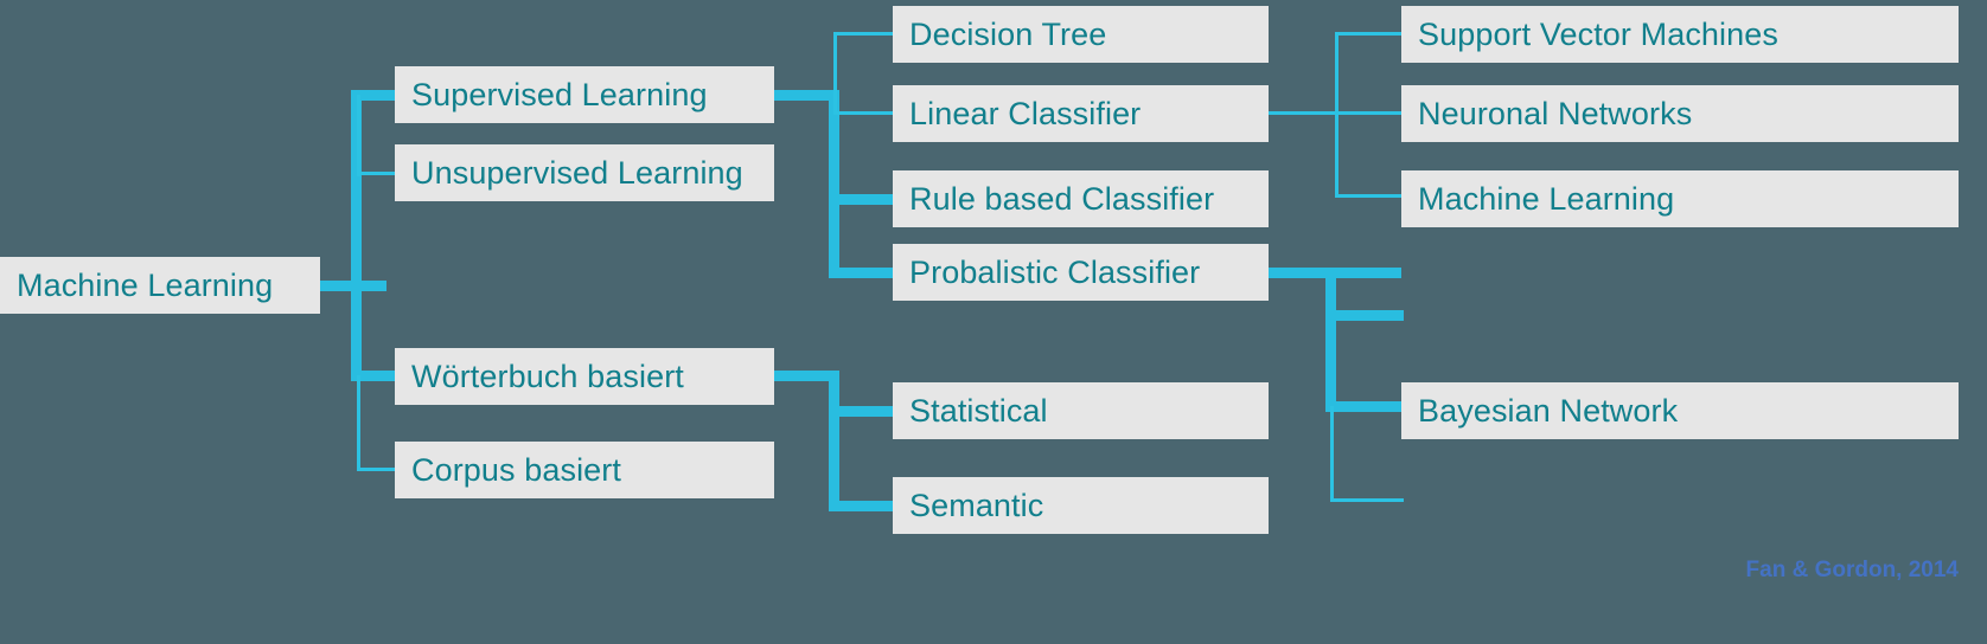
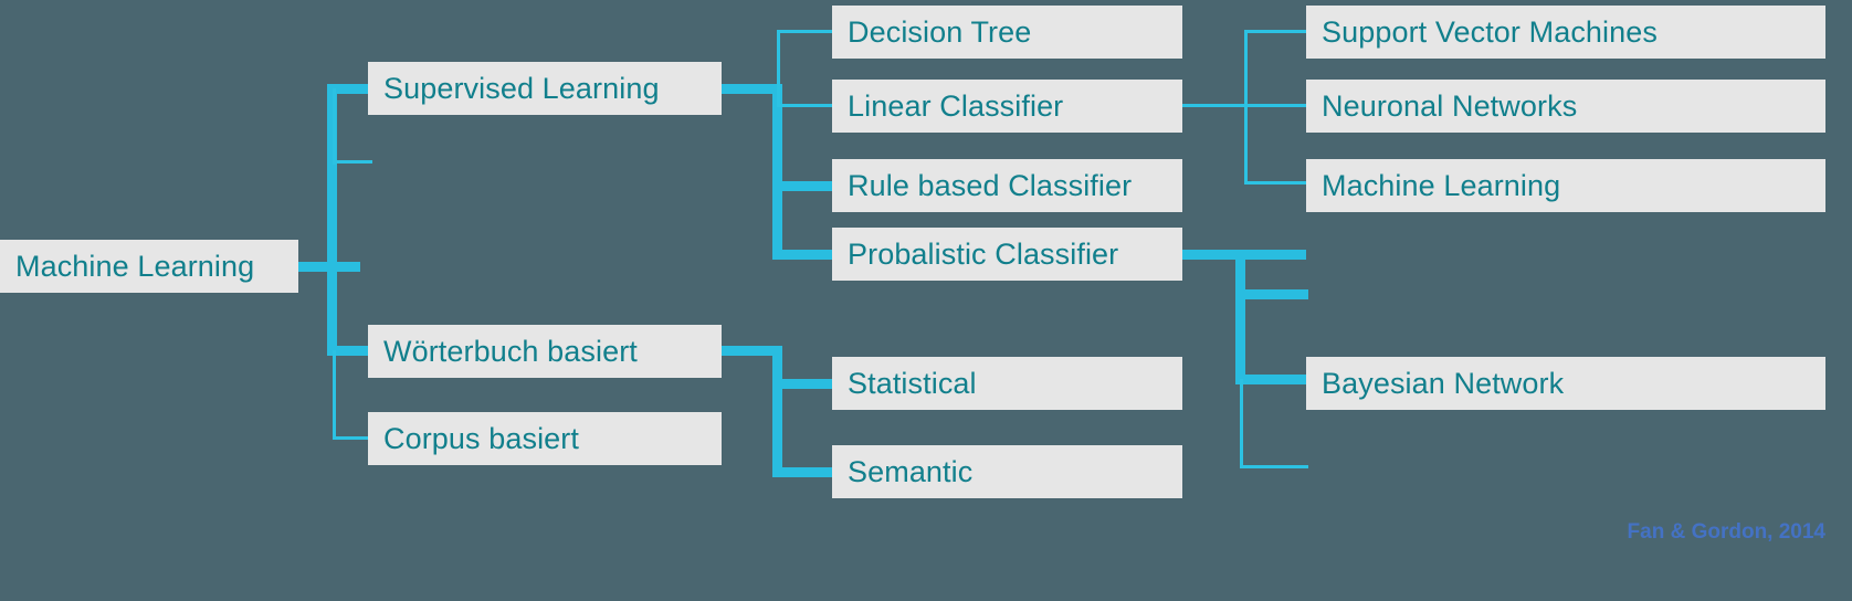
  Machine Learning
  Supervised Learning
- Unsupervised Learning
  Wörterbuch basiert
  Corpus basiert
  Decision Tree
  Linear Classifier
  Rule based Classifier
  Probalistic Classifier
  Statistical
  Semantic
  Support Vector Machines
  Neuronal Networks
  Machine Learning
  Bayesian Network
  Fan & Gordon, 2014
